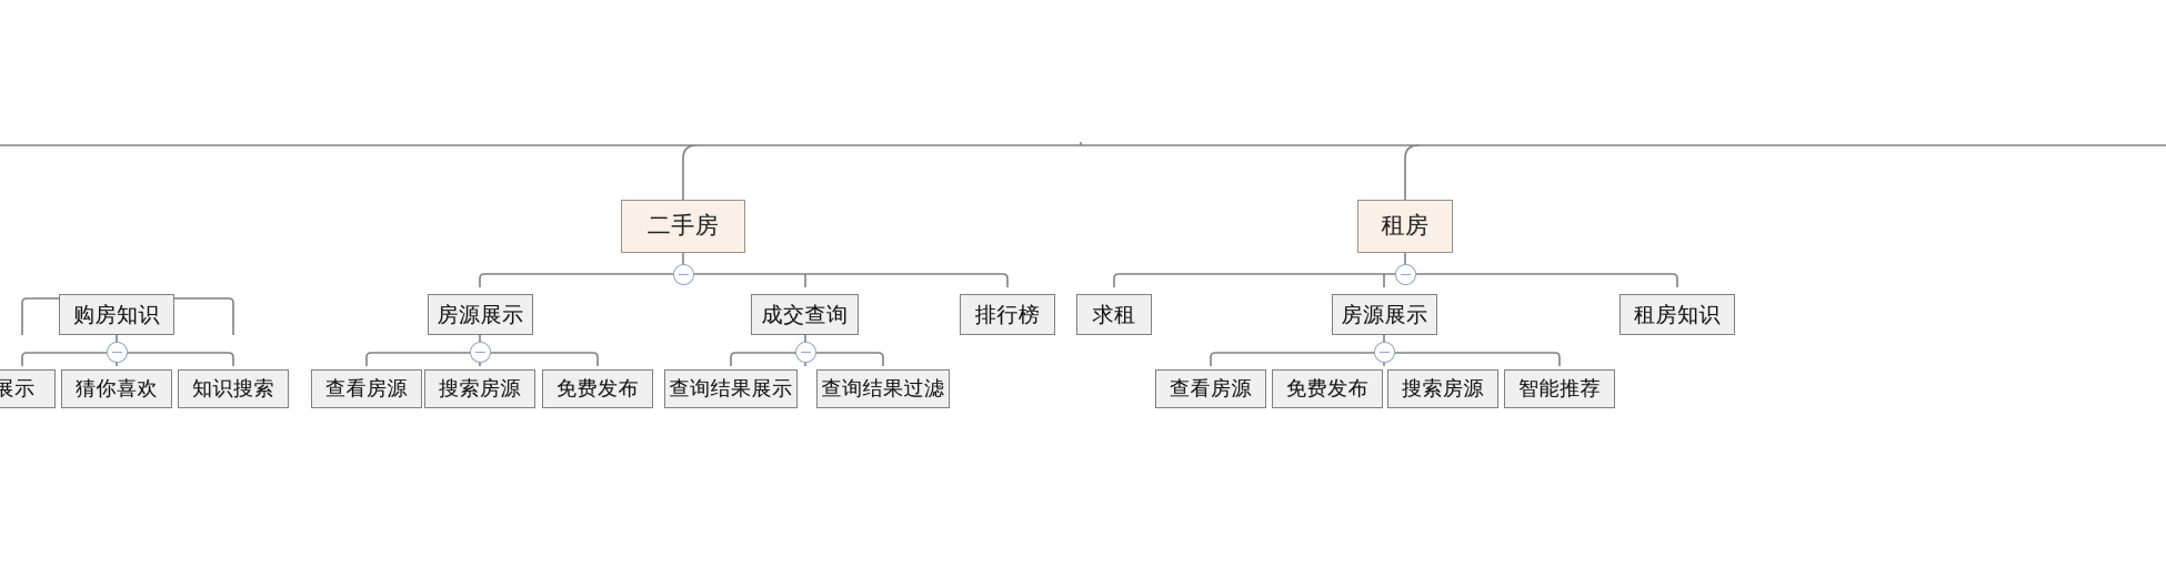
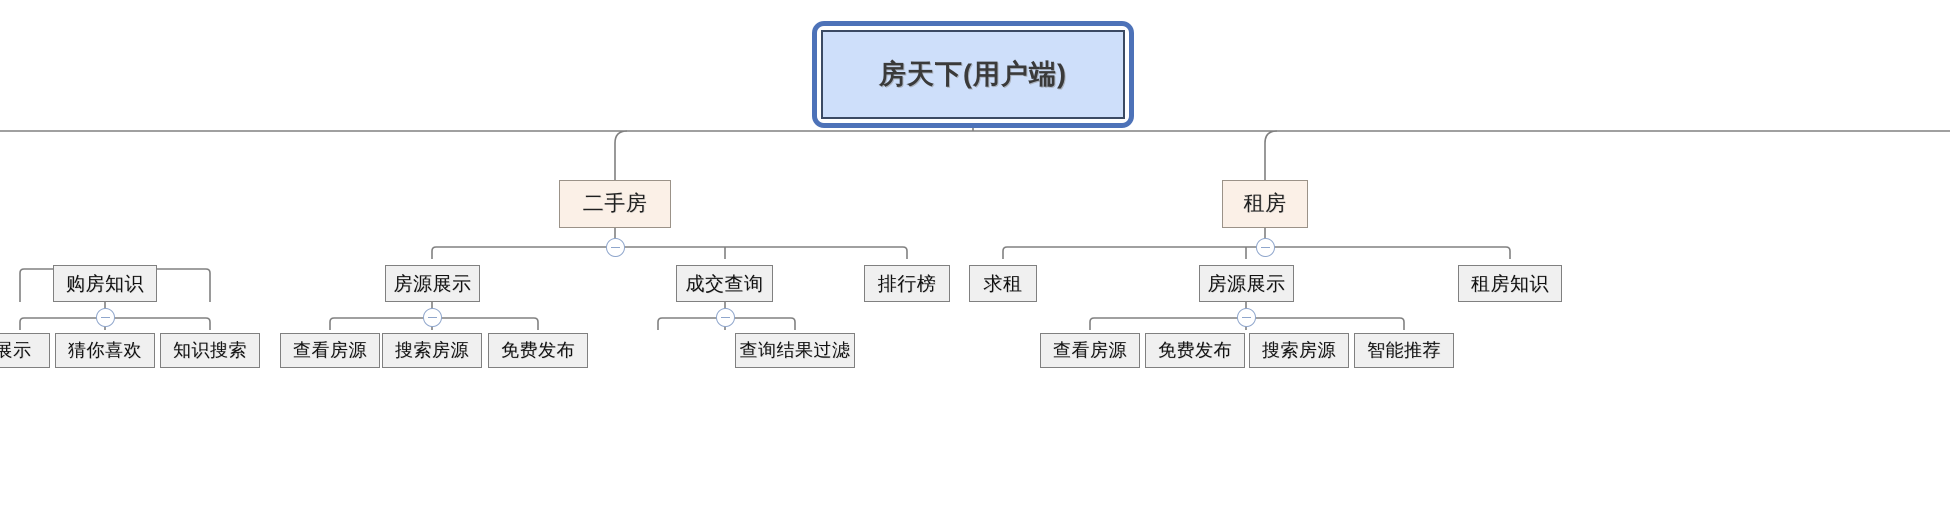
+ 房天下(用户端)
  二手房
  租房
  购房知识
  房源展示
  成交查询
  排行榜
  求租
  房源展示
  租房知识
  展示
  猜你喜欢
  知识搜索
  查看房源
  搜索房源
  免费发布
- 查询结果展示
  查询结果过滤
  查看房源
  免费发布
  搜索房源
  智能推荐
